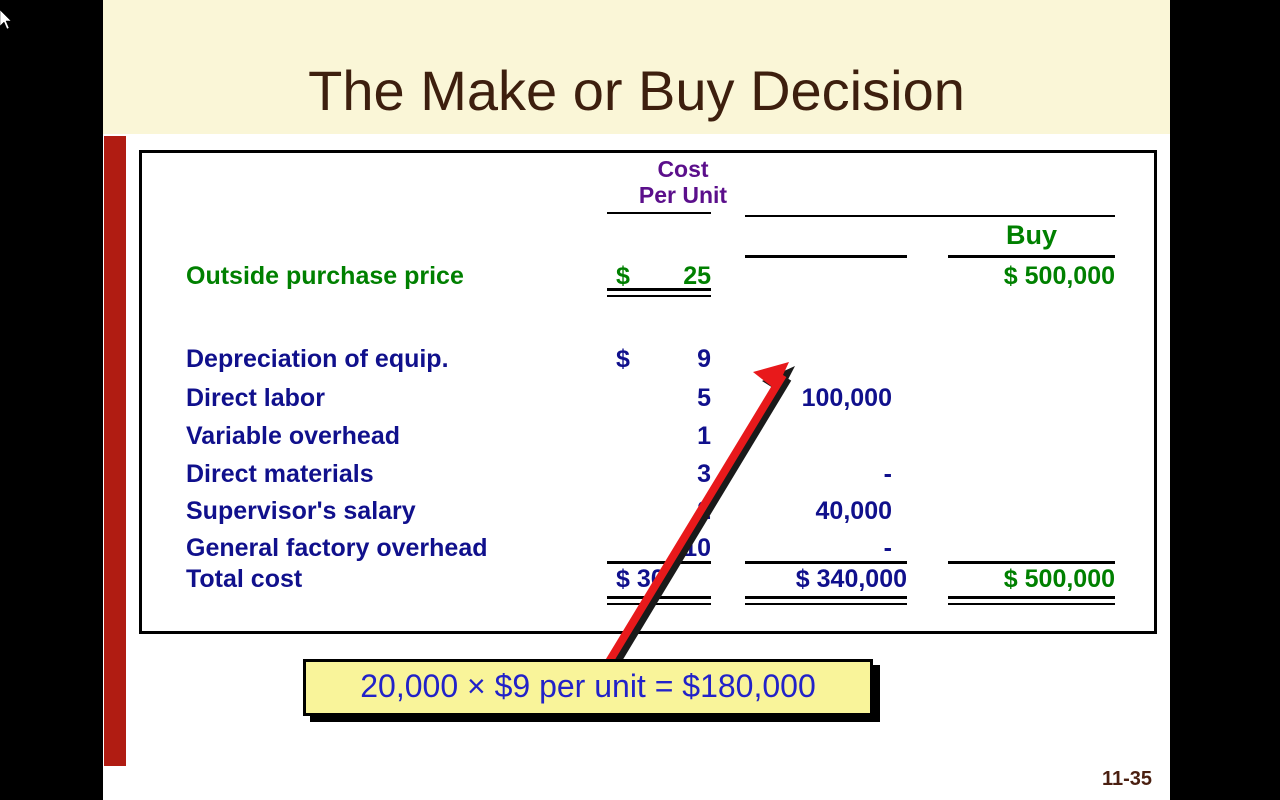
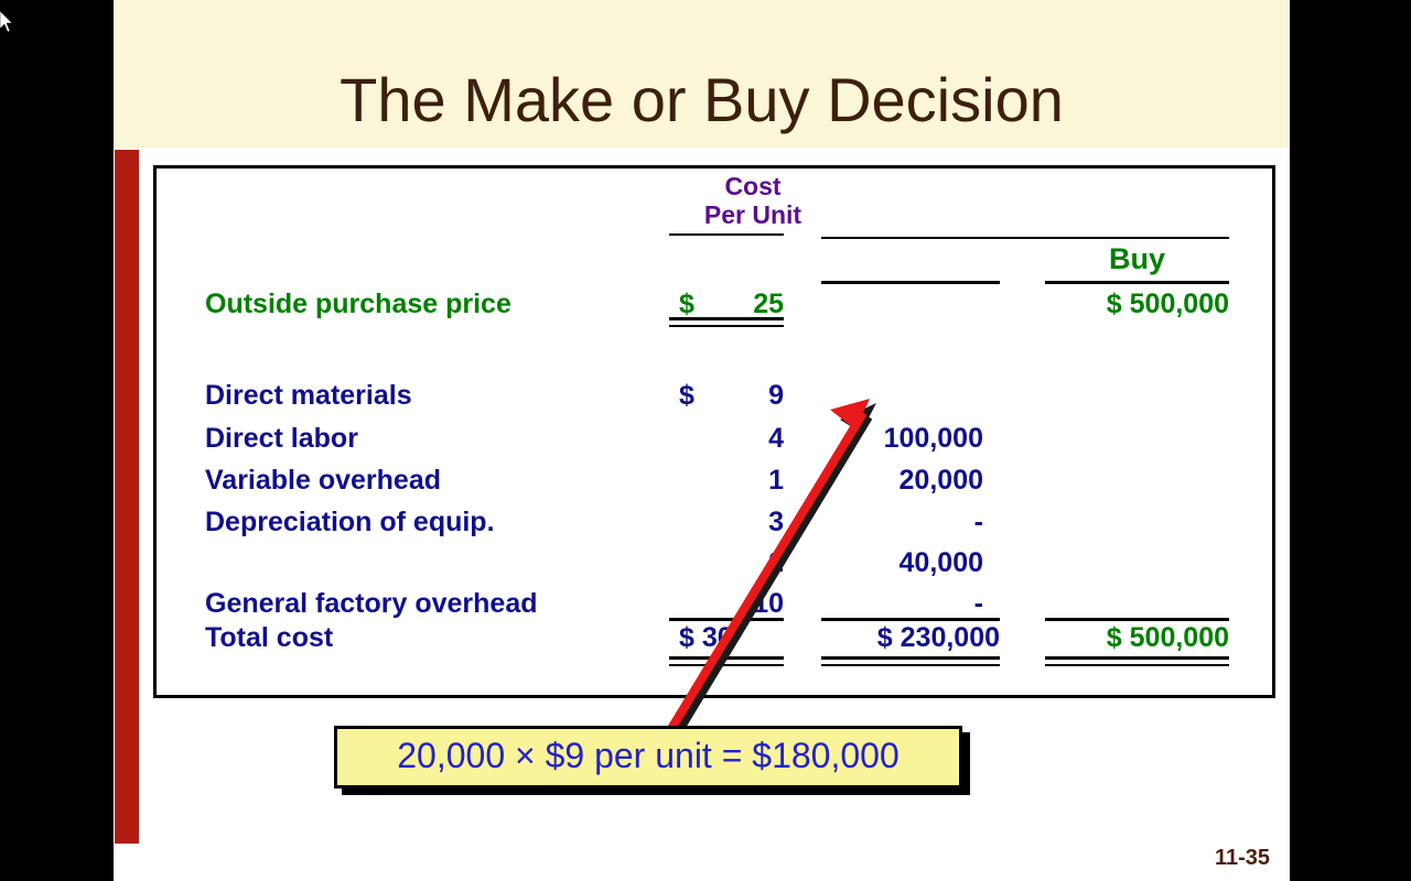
  The Make or Buy Decision
  Cost
  Per Unit
  Buy
  Outside purchase price
  $
  25
  $ 500,000
- Depreciation of equip.
+ Direct materials
  $
  9
  Direct labor
- 5
+ 4
  100,000
  Variable overhead
  1
+ 20,000
- Direct materials
+ Depreciation of equip.
  3
  -
- Supervisor's salary
  40,000
  General factory overhead
  -
  Total cost
- $ 340,000
+ $ 230,000
  $ 500,000
  20,000 × $9 per unit = $180,000
  11-35
